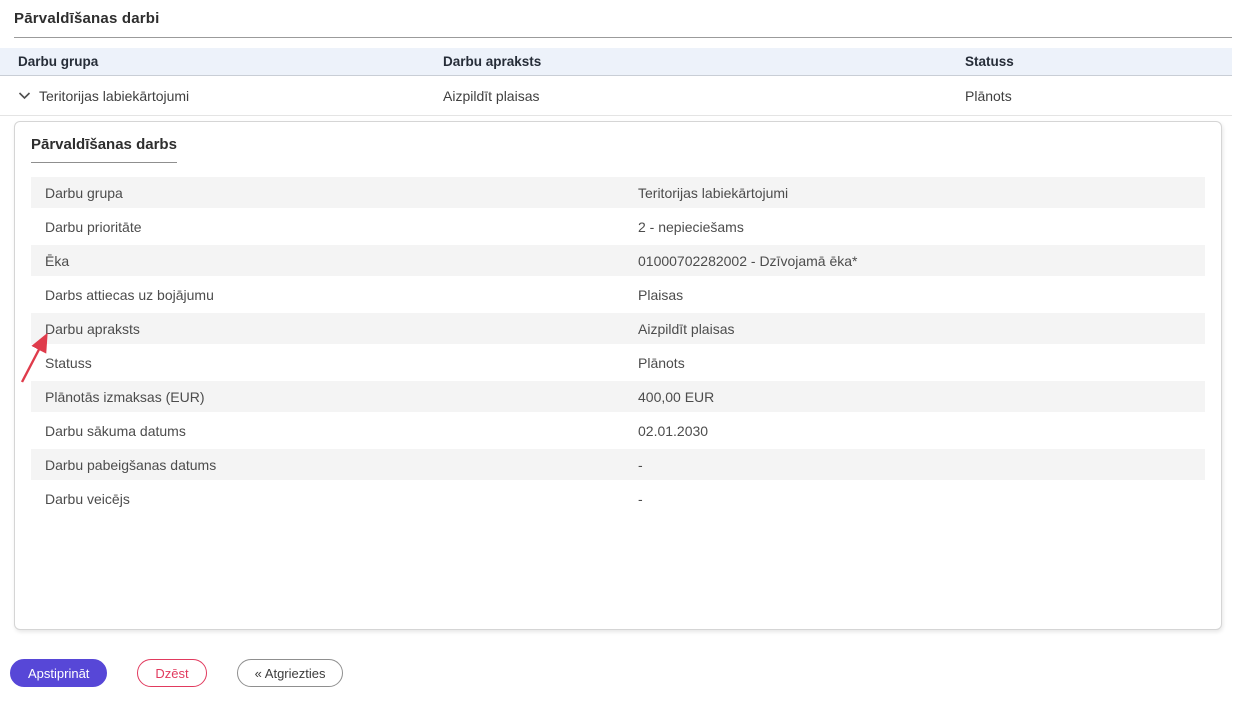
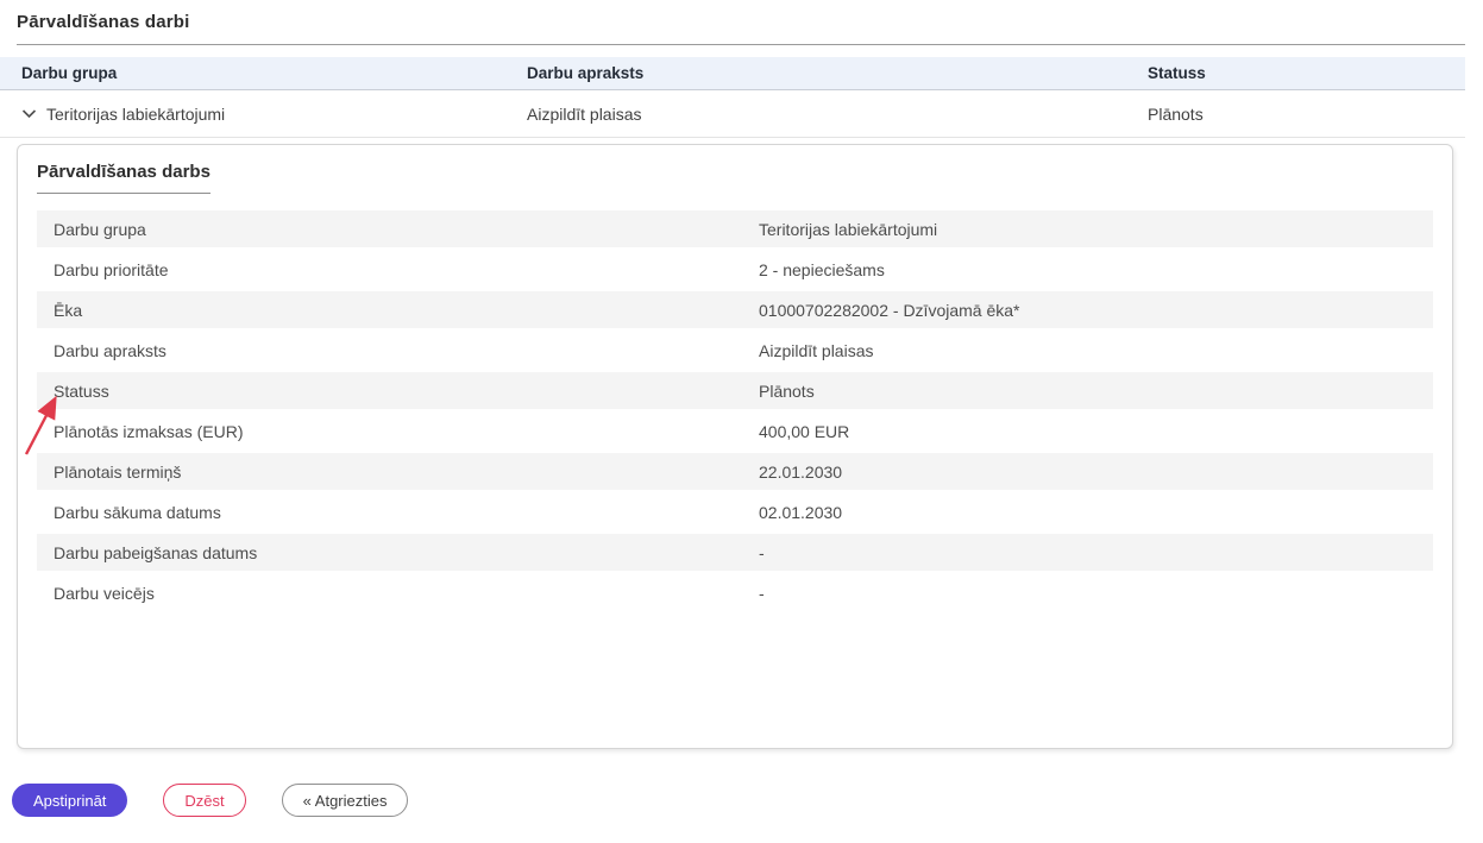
  Pārvaldīšanas darbi
  Darbu grupa
  Darbu apraksts
  Statuss
  Teritorijas labiekārtojumi
  Aizpildīt plaisas
  Plānots
  Pārvaldīšanas darbs
  Darbu grupa
  Teritorijas labiekārtojumi
  Darbu prioritāte
  2 - nepieciešams
  Ēka
  01000702282002 - Dzīvojamā ēka*
- Darbs attiecas uz bojājumu
- Plaisas
  Darbu apraksts
  Aizpildīt plaisas
  Statuss
  Plānots
  Plānotās izmaksas (EUR)
  400,00 EUR
+ Plānotais termiņš
+ 22.01.2030
  Darbu sākuma datums
  02.01.2030
  Darbu pabeigšanas datums
  -
  Darbu veicējs
  -
  Apstiprināt
  Dzēst
  « Atgriezties
